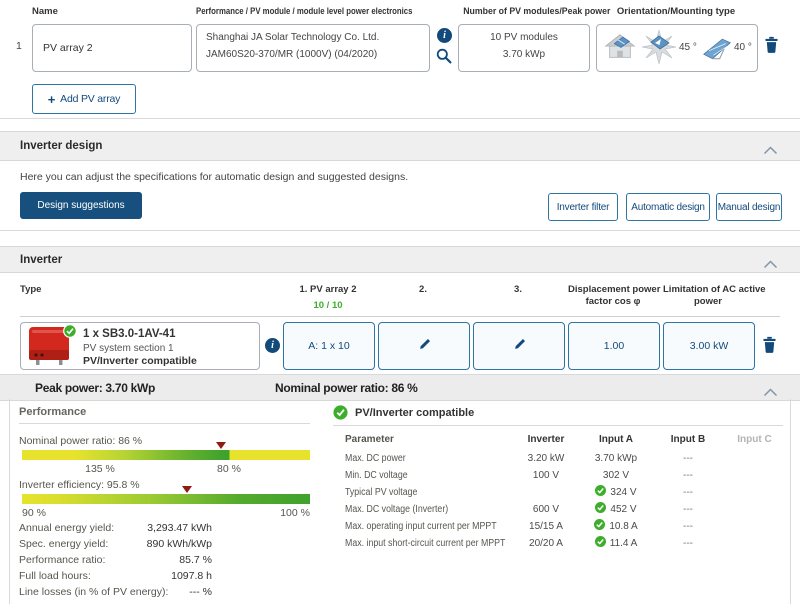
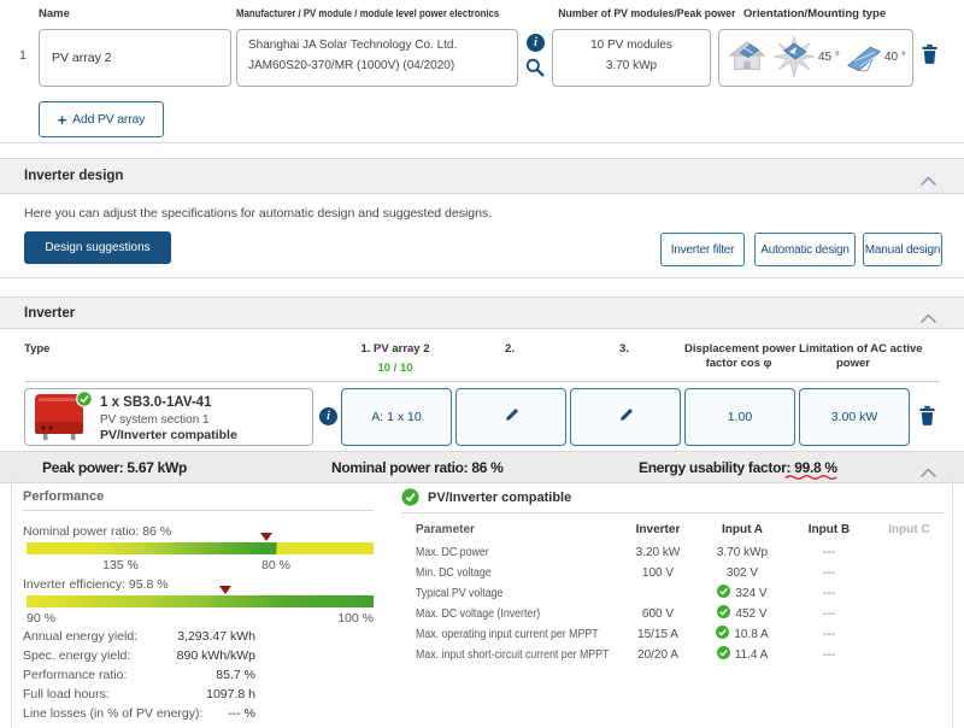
  Name
- Performance / PV module / module level power electronics
+ Manufacturer / PV module / module level power electronics
  Number of PV modules/Peak po
  Orientation/Mounting type
  1
  PV array 2
  Shanghai JA Solar Technology Co. Ltd.
  JAM60S20-370/MR (1000V) (04/2020)
  i
  10 PV modules
  3.70 kWp
  45 °
  40 °
  +
  Add PV array
  Inverter design
  Here you can adjust the specifications for automatic design and suggested designs.
  Design suggestions
  Inverter filter
  Automatic design
  Manual design
  Inverter
  Type
  1. PV array 2
  10 / 10
  2.
  3.
  Displacement power
  factor cos φ
  Limitation of AC active
  power
  1 x SB3.0-1AV-41
  PV system section 1
  PV/Inverter compatible
  i
  A: 1 x 10
  1.00
  3.00 kW
- Peak power: 3.70 kWp
+ Peak power: 5.67 kWp
  Nominal power ratio: 86 %
+ Energy usability factor: 99.8 %
  Performance
  Nominal power ratio: 86 %
  135 %
  80 %
  Inverter efficiency: 95.8 %
  90 %
  100 %
  Annual energy yield:
  3,293.47 kWh
  Spec. energy yield:
  890 kWh/kWp
  Performance ratio:
  85.7 %
  Full load hours:
  1097.8 h
  Line losses (in % of PV energy):
  --- %
  PV/Inverter compatible
  Parameter
  Inverter
  Input A
  Input B
  Input C
  Max. DC power
  3.20 kW
  3.70 kWp
  ---
  Min. DC voltage
  100 V
  302 V
  ---
  Typical PV voltage
  324 V
  ---
  Max. DC voltage (Inverter)
  600 V
  452 V
  ---
  Max. operating input current per MPPT
  15/15 A
  10.8 A
  ---
  Max. input short-circuit current per MPPT
  20/20 A
  11.4 A
  ---
